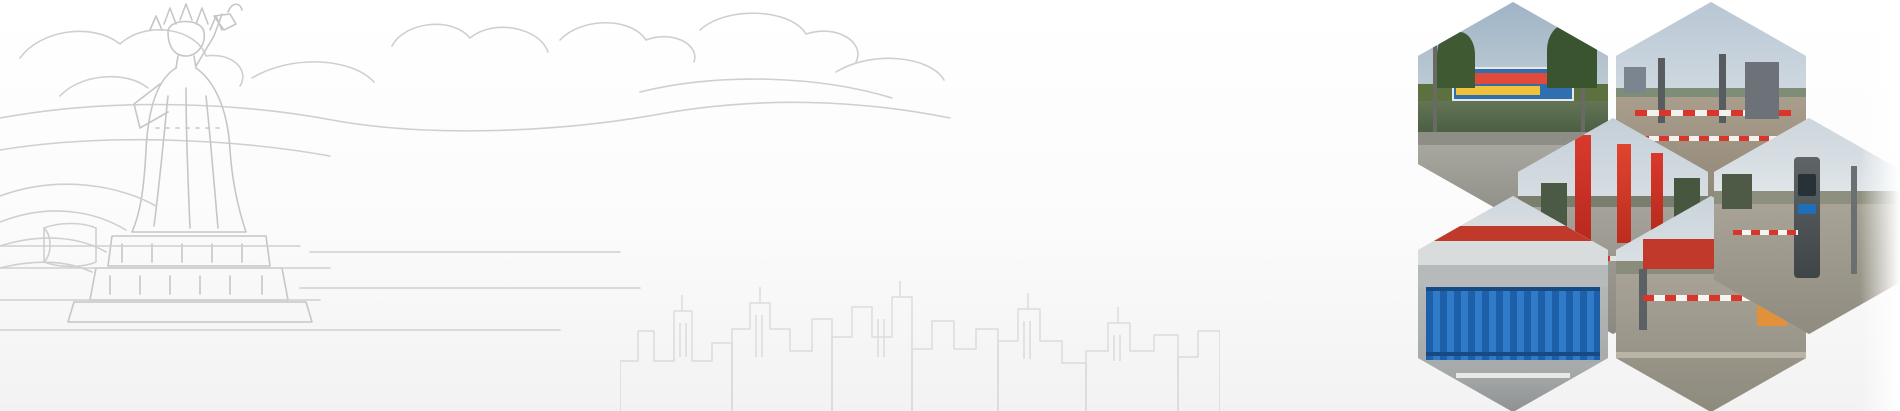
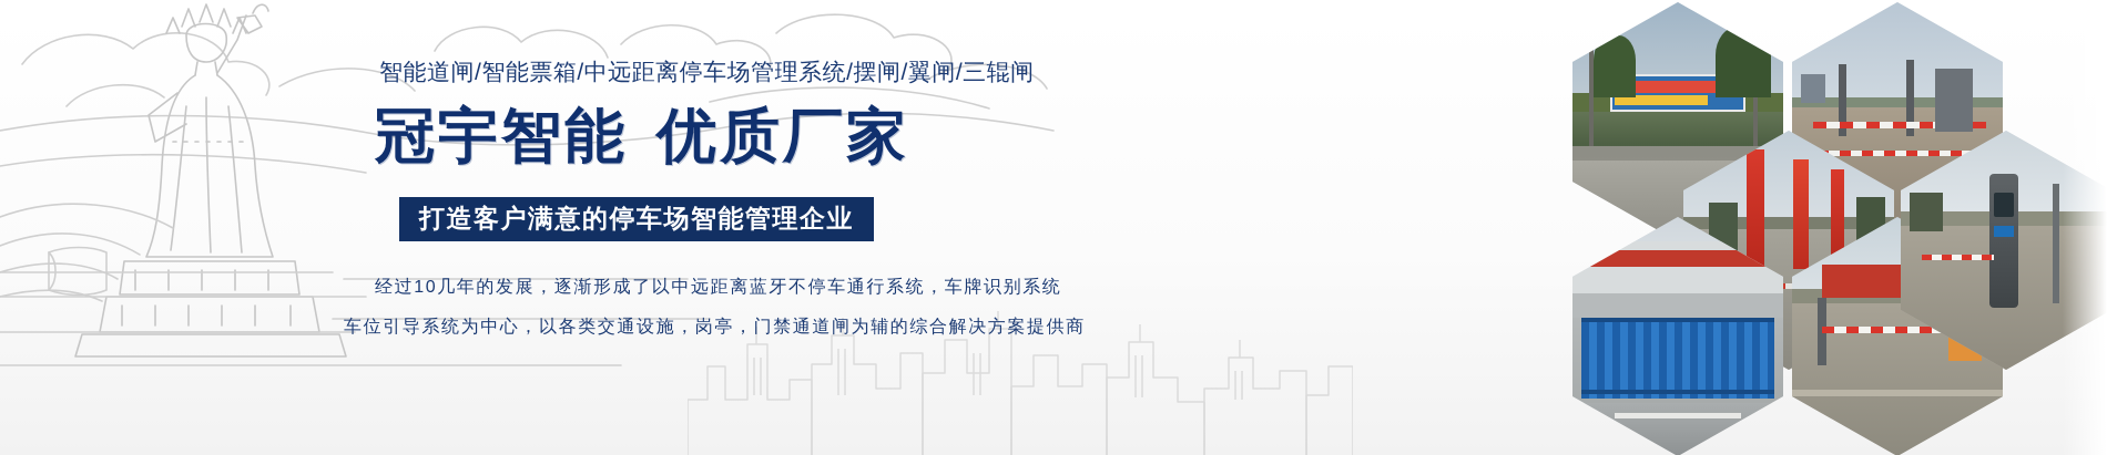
+ 智能道闸/智能票箱/中远距离停车场管理系统/摆闸/翼闸/三辊闸
+ 冠宇智能 优质厂家
+ 打造客户满意的停车场智能管理企业
+ 经过10几年的发展，逐渐形成了以中远距离蓝牙不停车通行系统，车牌识别系统
+ 车位引导系统为中心，以各类交通设施，岗亭，门禁通道闸为辅的综合解决方案提供商
